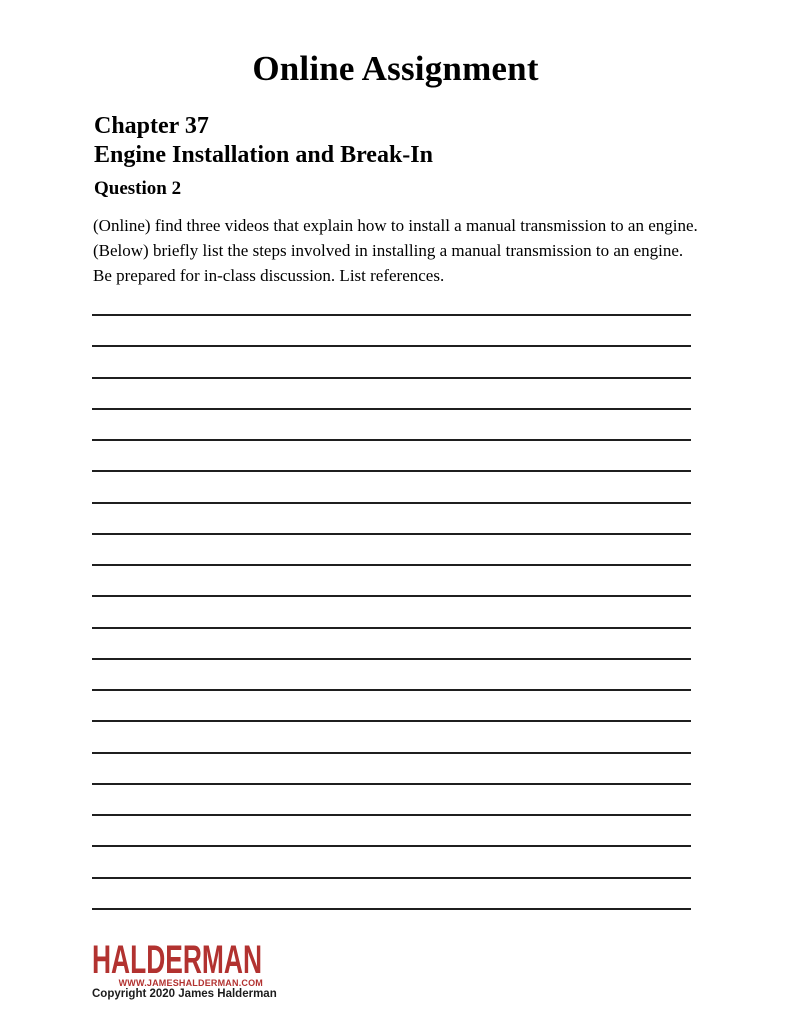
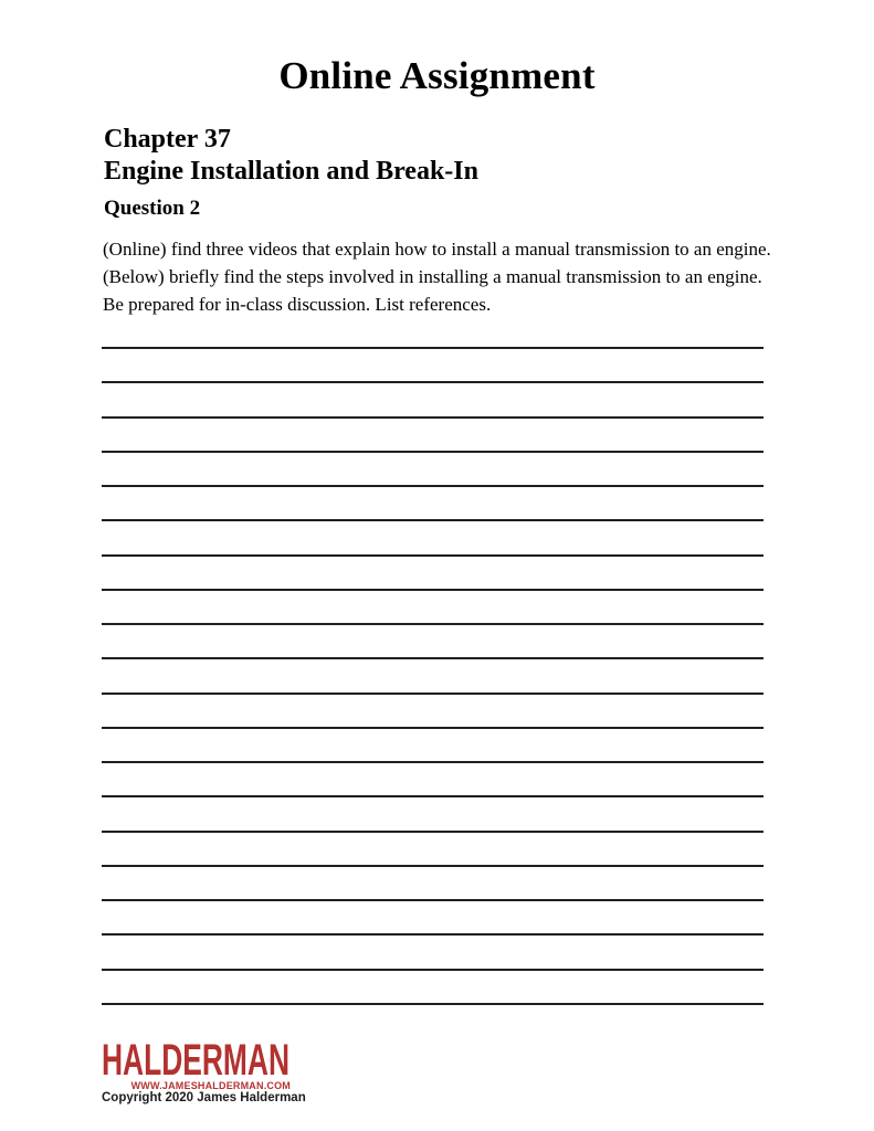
  Online Assignment
  Chapter 37
  Engine Installation and Break-In
  Question 2
- (Online) find three videos that explain how to install a manual transmission to an engine. (Below) briefly list the steps involved in installing a manual transmission to an engine. Be prepared for in-class discussion. List references.
+ (Online) find three videos that explain how to install a manual transmission to an engine. (Below) briefly find the steps involved in installing a manual transmission to an engine. Be prepared for in-class discussion. List references.
  HALDERMAN
  WWW.JAMESHALDERMAN.COM
  Copyright 2020 James Halderman
